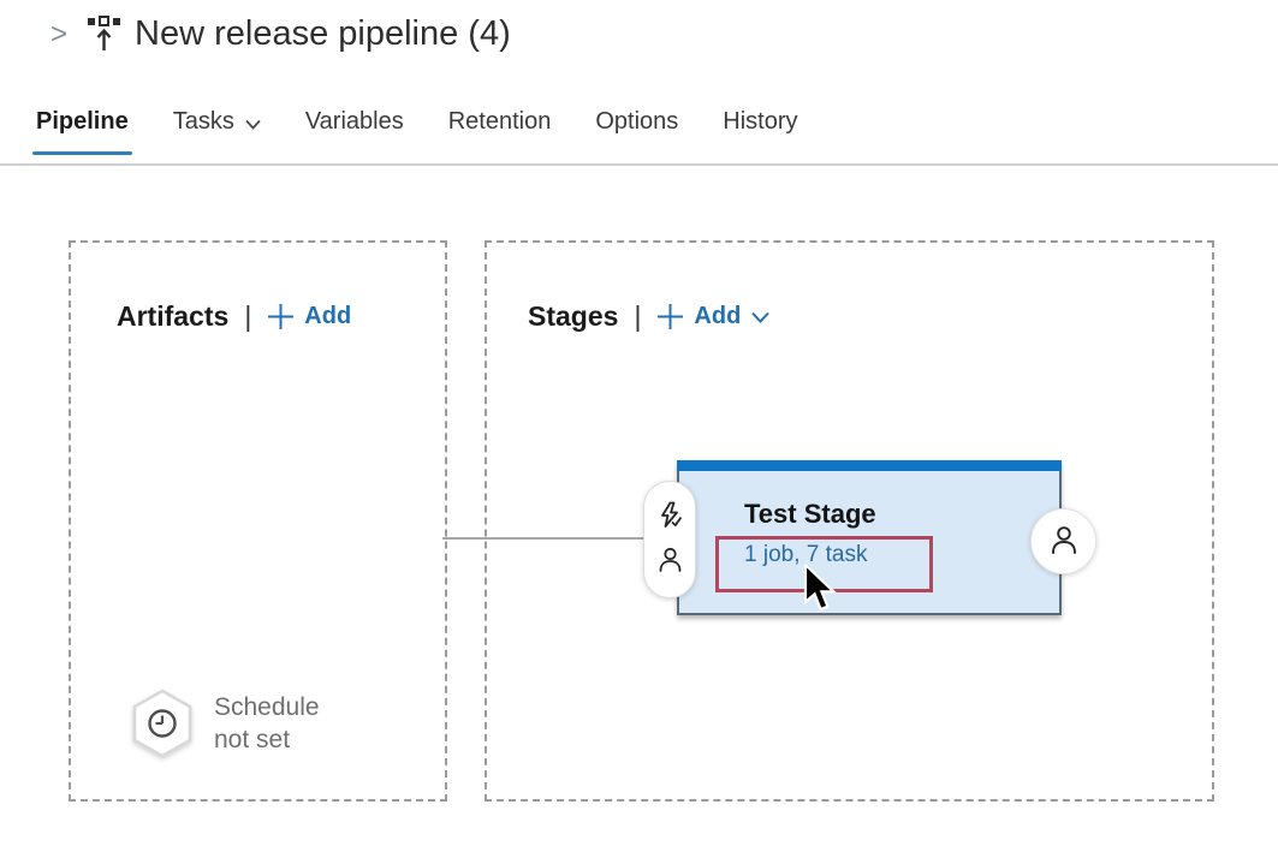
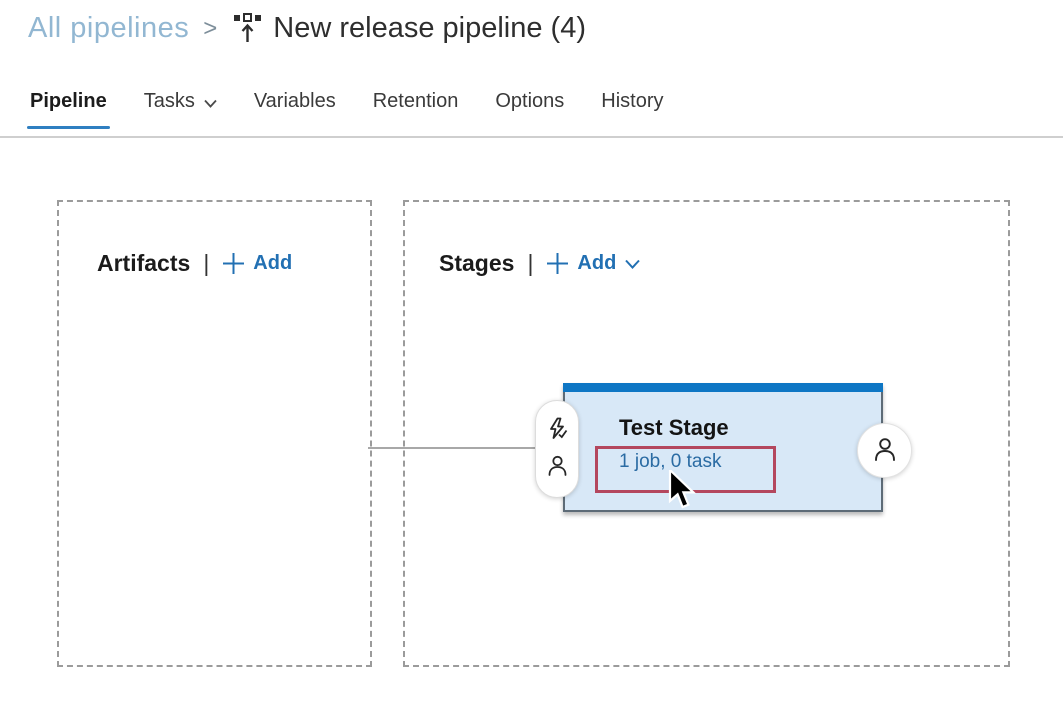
+ All pipelines
  >
  New release pipeline (4)
  Pipeline
  Tasks
  Variables
  Retention
  Options
  History
  Artifacts
  |
  Add
- Schedule
- not set
  Stages
  |
  Add
  Test Stage
- 1 job, 7 task
+ 1 job, 0 task
